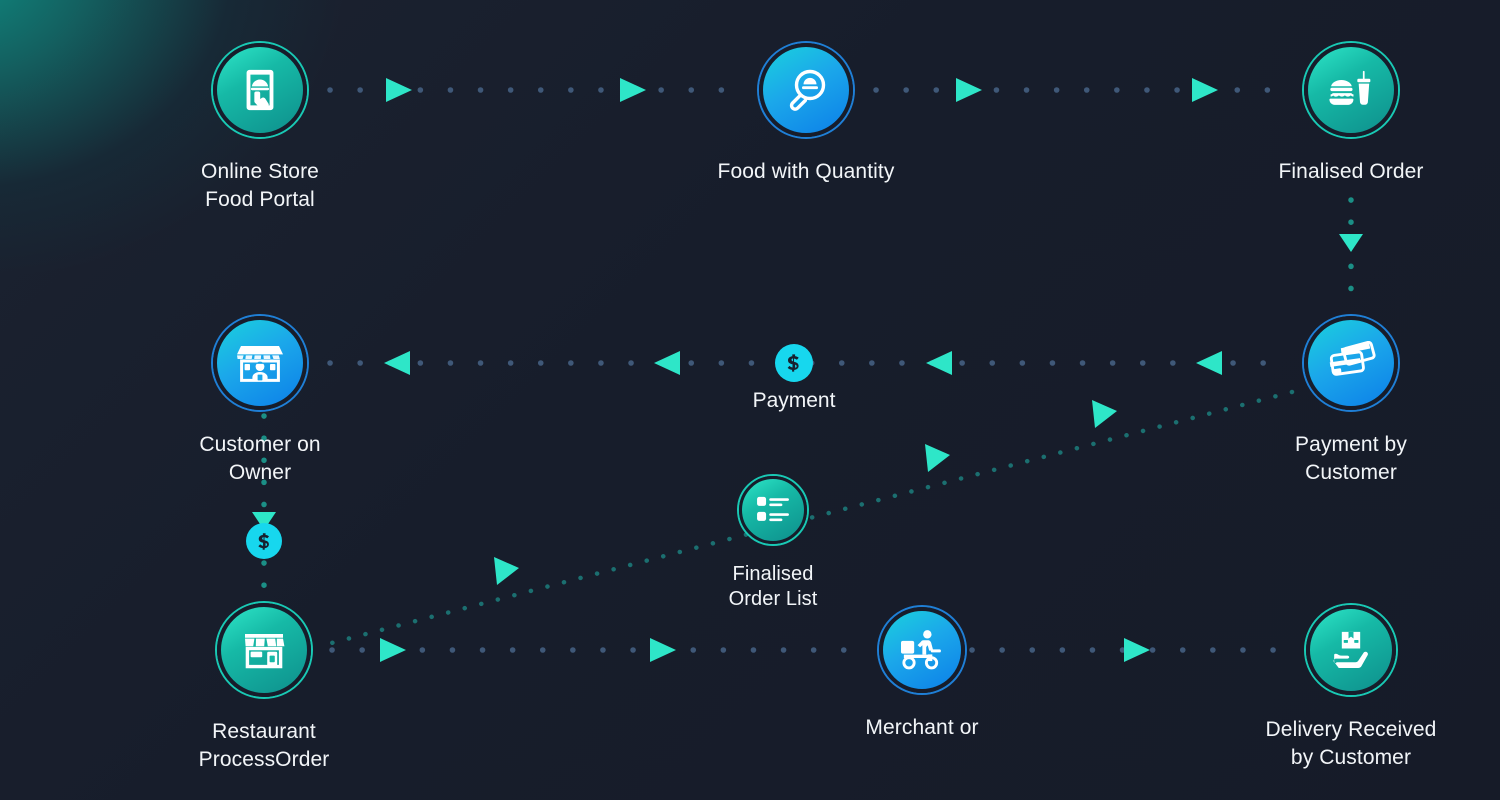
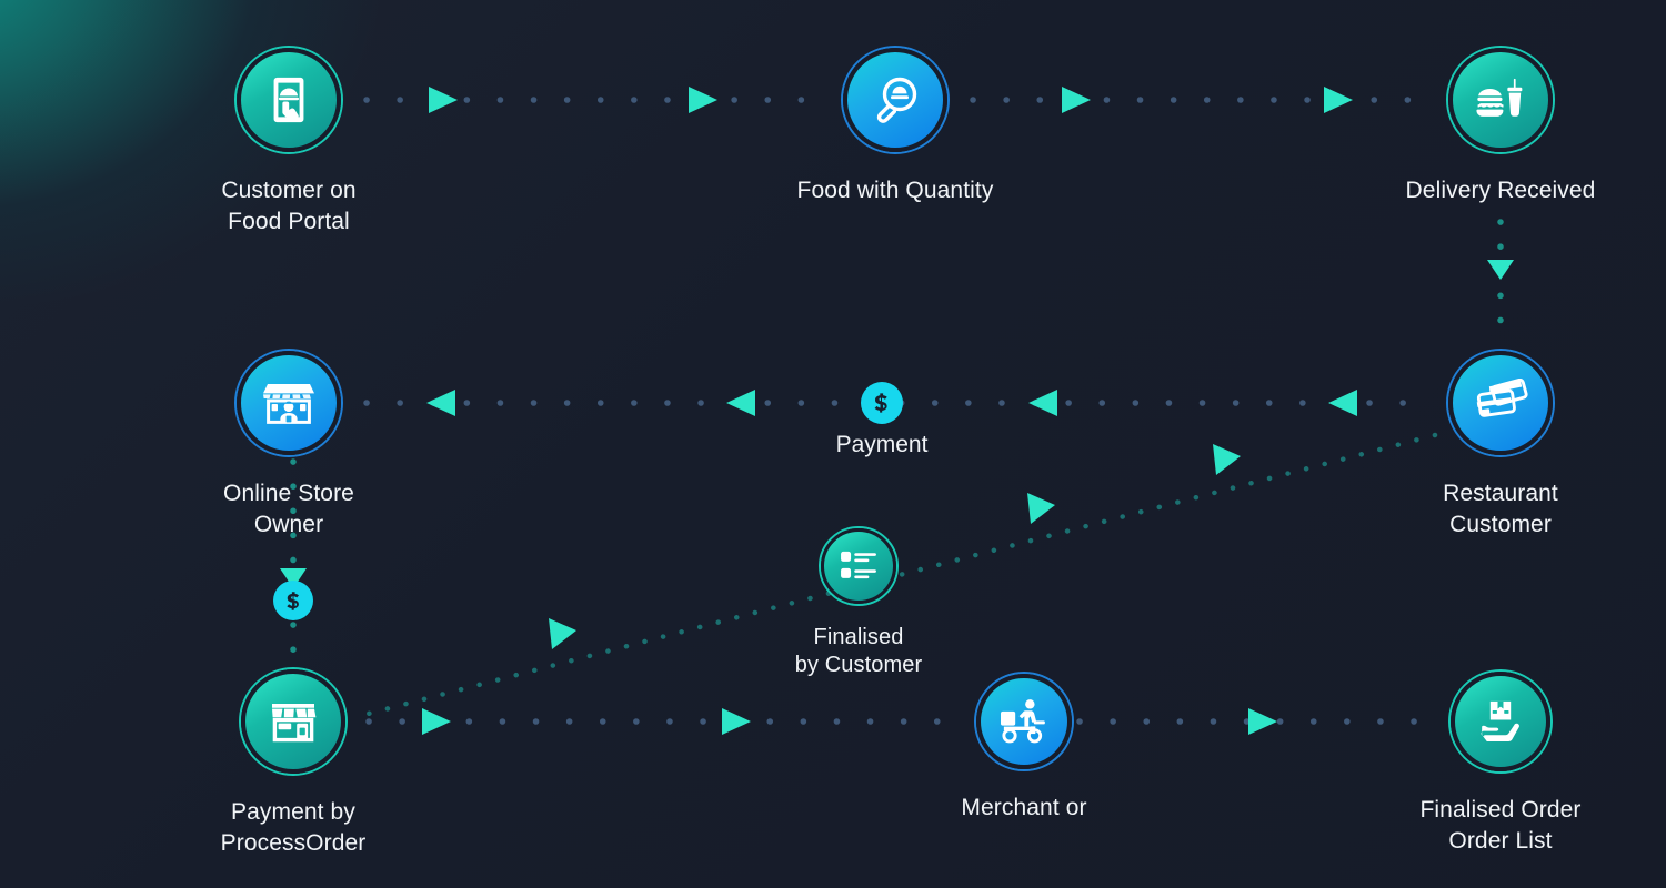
- Online Store
+ Customer on
  Food Portal
  Food with Quantity
- Finalised Order
+ Delivery Received
- Customer on
+ Online Store
  Owner
- Payment by
+ Restaurant
  Customer
  Finalised
- Order List
+ by Customer
- Restaurant
+ Payment by
  ProcessOrder
  Merchant or
- Delivery Received
+ Finalised Order
- by Customer
+ Order List
  Payment
